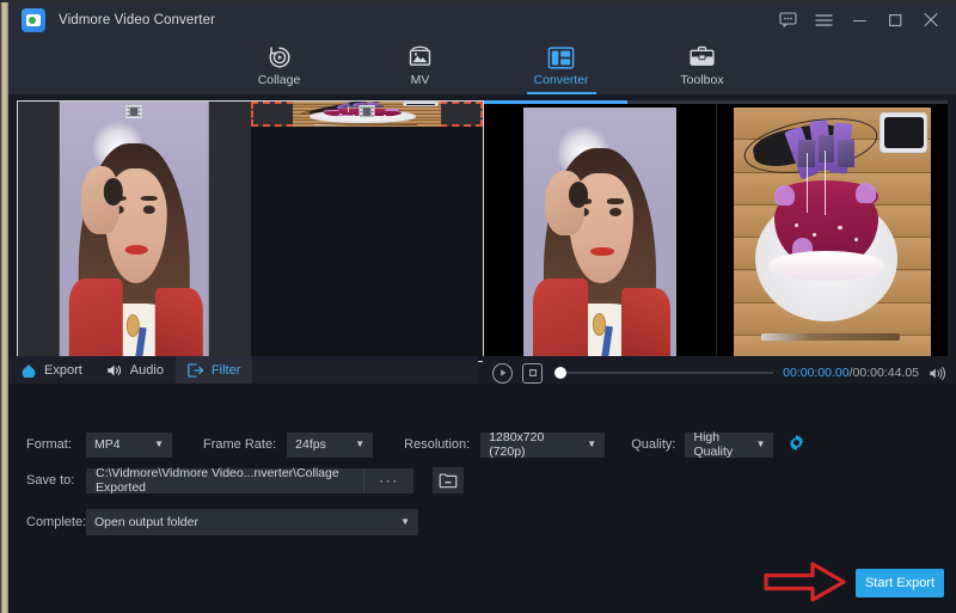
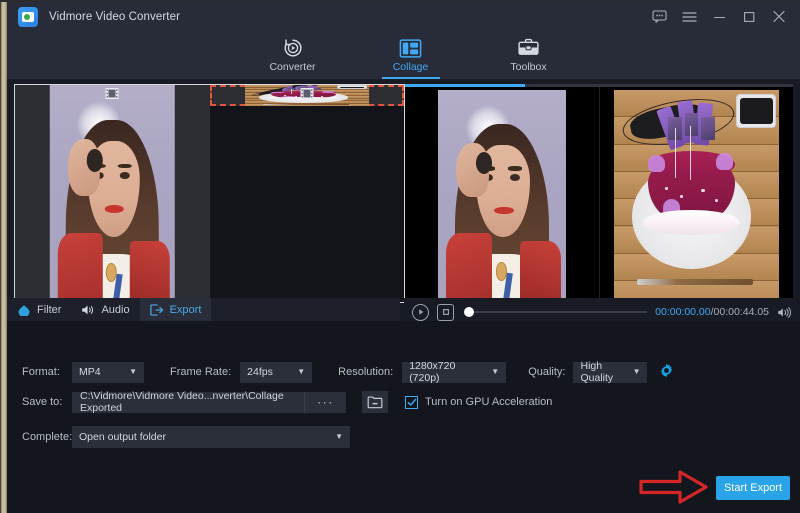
  Vidmore Video Converter
- Collage
+ Converter
- MV
- Converter
+ Collage
  Toolbox
- Export
+ Filter
  Audio
- Filter
+ Export
  00:00:00.00/00:00:44.05
  Format:
  MP4
  ▼
  Frame Rate:
  24fps
  ▼
  Resolution:
  1280x720 (720p)
  ▼
  Quality:
  High Quality
  ▼
  Save to:
  C:\Vidmore\Vidmore Video...nverter\Collage Exported
  ···
+ Turn on GPU Acceleration
  Complete:
  Open output folder
  ▼
  Start Export
